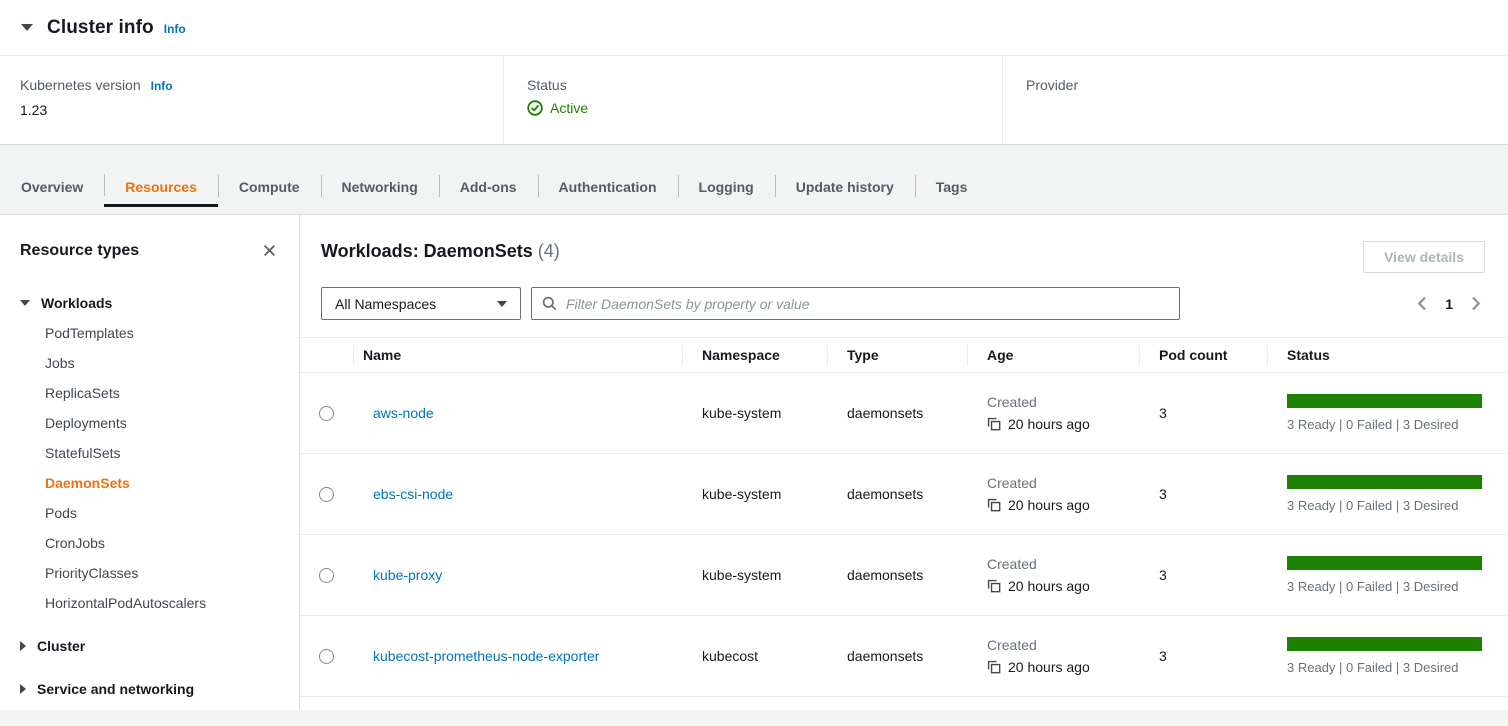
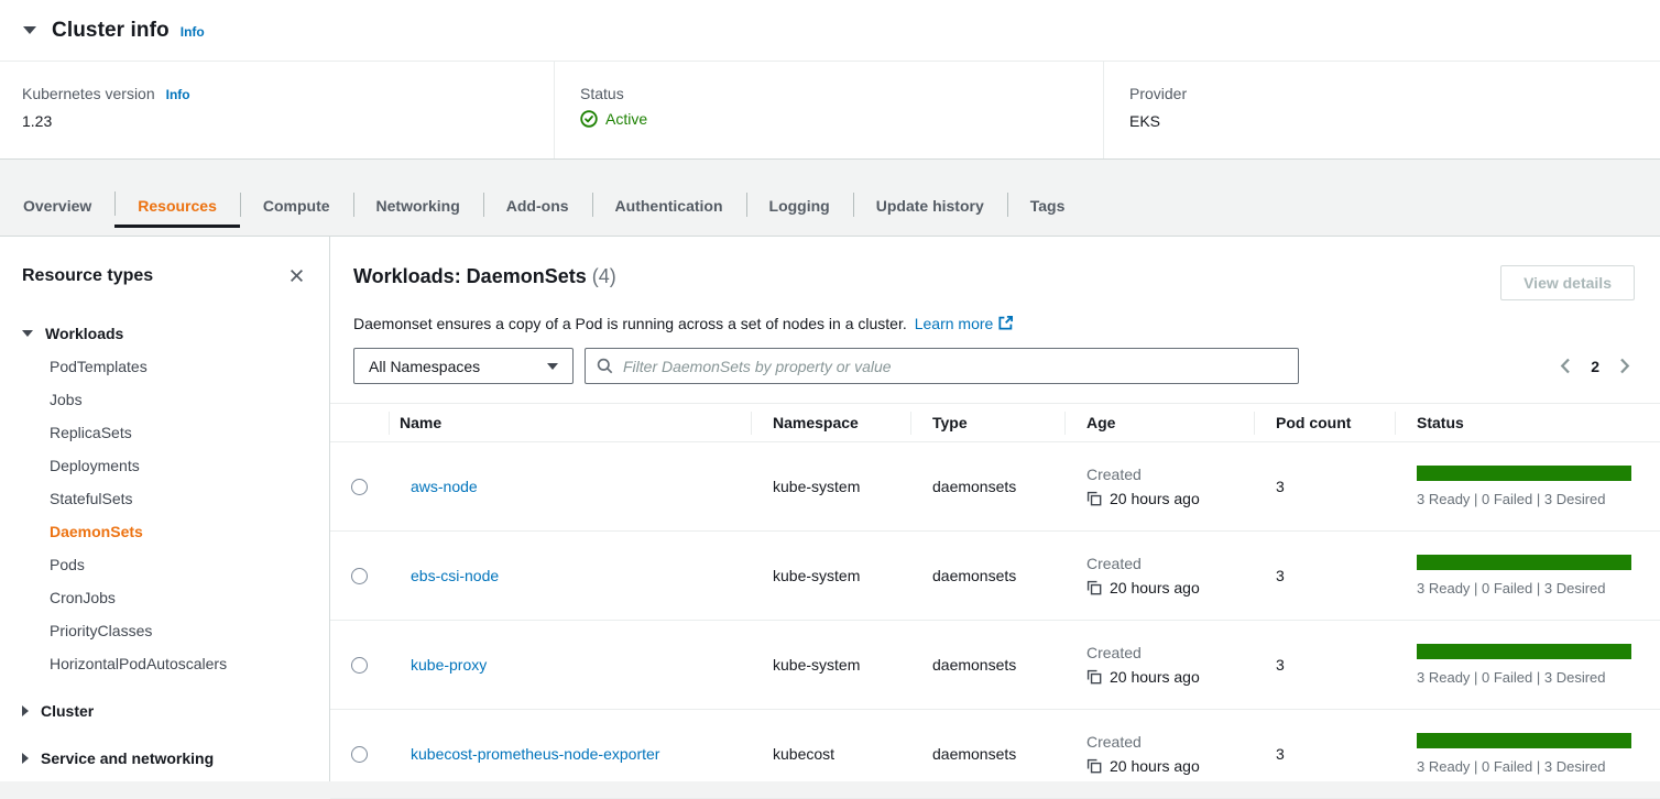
  Cluster info
  Info
  Kubernetes version
  Info
  1.23
  Status
  Active
  Provider
+ EKS
  Overview
  Resources
  Compute
  Networking
  Add-ons
  Authentication
  Logging
  Update history
  Tags
  Resource types
  Workloads
  PodTemplates
  Jobs
  ReplicaSets
  Deployments
  StatefulSets
  DaemonSets
  Pods
  CronJobs
  PriorityClasses
  HorizontalPodAutoscalers
  Cluster
  Service and networking
  Workloads: DaemonSets (4)
  View details
+ Daemonset ensures a copy of a Pod is running across a set of nodes in a cluster. Learn more
  All Namespaces
  Filter DaemonSets by property or value
- 1
+ 2
  	Name	Namespace	Type	Age	Pod count	Status
  	aws-node	kube-system	daemonsets	Created 20 hours ago	3	3 Ready | 0 Failed | 3 Desired
  	ebs-csi-node	kube-system	daemonsets	Created 20 hours ago	3	3 Ready | 0 Failed | 3 Desired
  	kube-proxy	kube-system	daemonsets	Created 20 hours ago	3	3 Ready | 0 Failed | 3 Desired
  	kubecost-prometheus-node-exporter	kubecost	daemonsets	Created 20 hours ago	3	3 Ready | 0 Failed | 3 Desired
